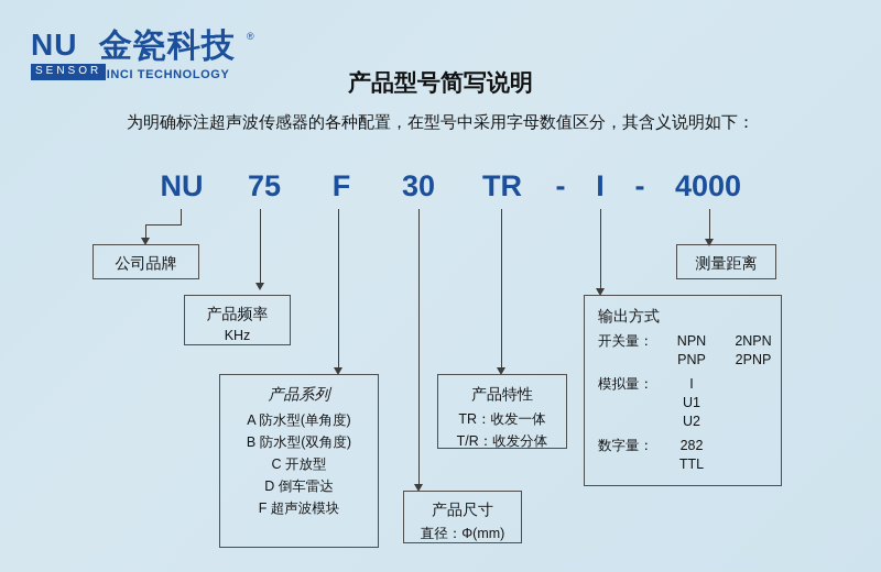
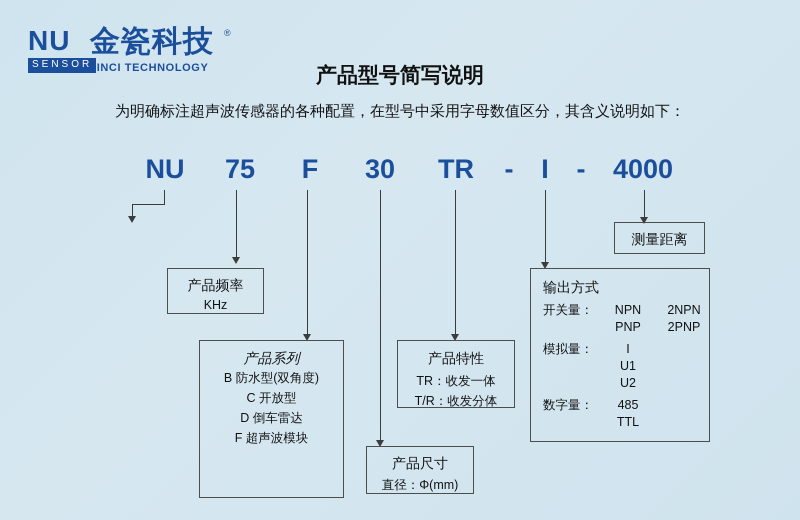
  NU
  SENSOR
  金瓷科技
  ®
  JINCI TECHNOLOGY
  产品型号简写说明
  为明确标注超声波传感器的各种配置，在型号中采用字母数值区分，其含义说明如下：
  NU
  75
  F
  30
  TR
  -
  I
  -
  4000
- 公司品牌
  产品频率
  KHz
  产品系列
- A 防水型(单角度)
  B 防水型(双角度)
  C 开放型
  D 倒车雷达
  F 超声波模块
  产品尺寸
  直径：Φ(mm)
  产品特性
  TR：收发一体
  T/R：收发分体
  输出方式
  开关量：
  NPN
  2NPN
  PNP
  2PNP
  模拟量：
  I
  U1
  U2
  数字量：
- 282
+ 485
  TTL
  测量距离
